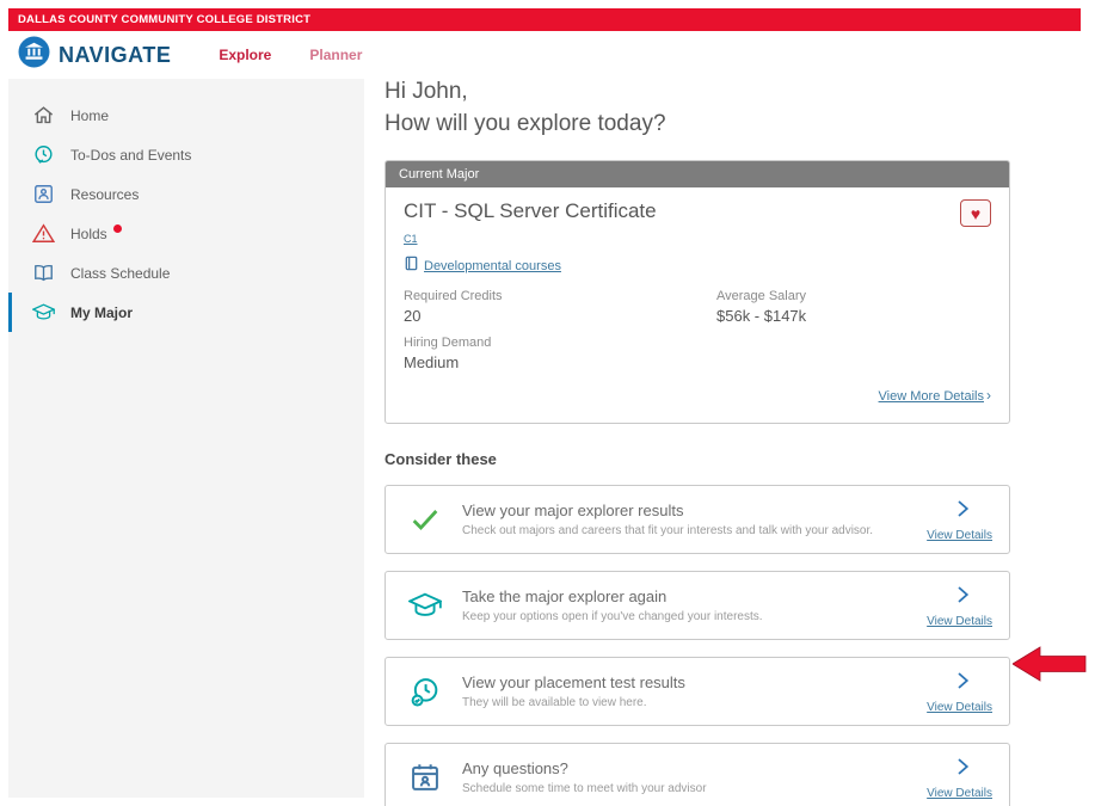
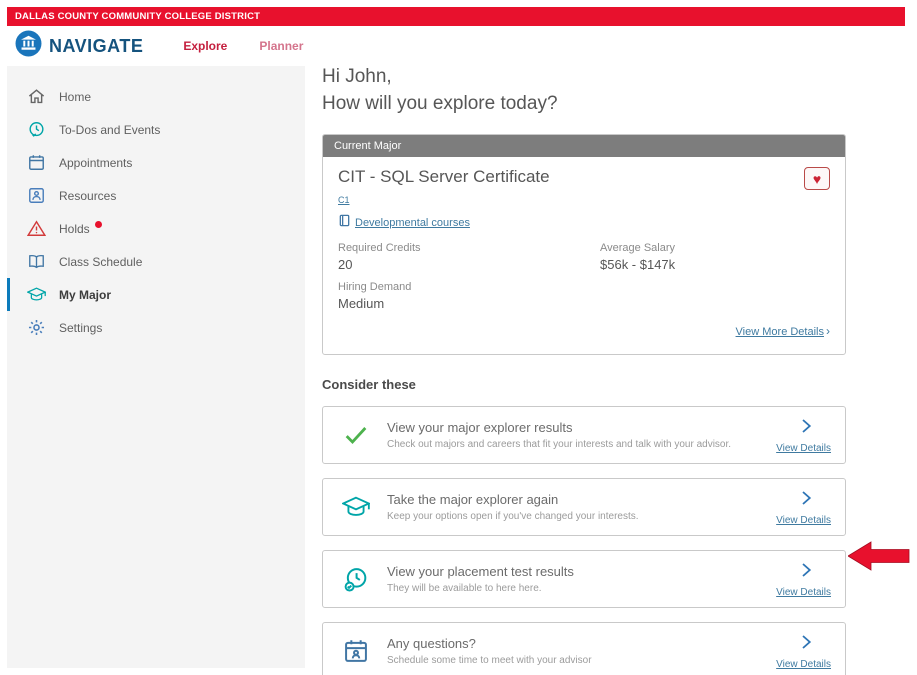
  DALLAS COUNTY COMMUNITY COLLEGE DISTRICT
  NAVIGATE
  Explore
  Planner
  Home
  To-Dos and Events
+ Appointments
  Resources
  Holds
  Class Schedule
  My Major
+ Settings
  Hi John,
  How will you explore today?
  Current Major
  CIT - SQL Server Certificate
  ♥
  C1
  Developmental courses
  Required Credits
  20
  Average Salary
  $56k - $147k
  Hiring Demand
  Medium
  View More Details ›
  Consider these
  View your major explorer results
  Check out majors and careers that fit your interests and talk with your advisor.
  View Details
  Take the major explorer again
  Keep your options open if you've changed your interests.
  View Details
  View your placement test results
- They will be available to view here.
+ They will be available to here here.
  View Details
  Any questions?
  Schedule some time to meet with your advisor
  View Details
